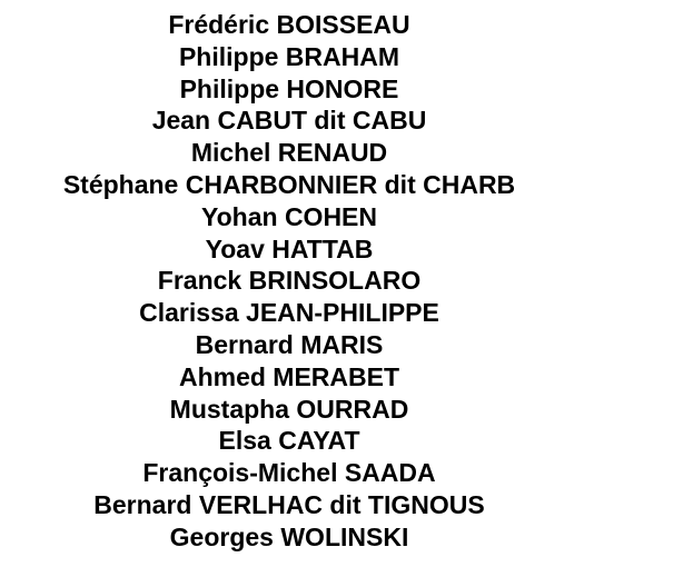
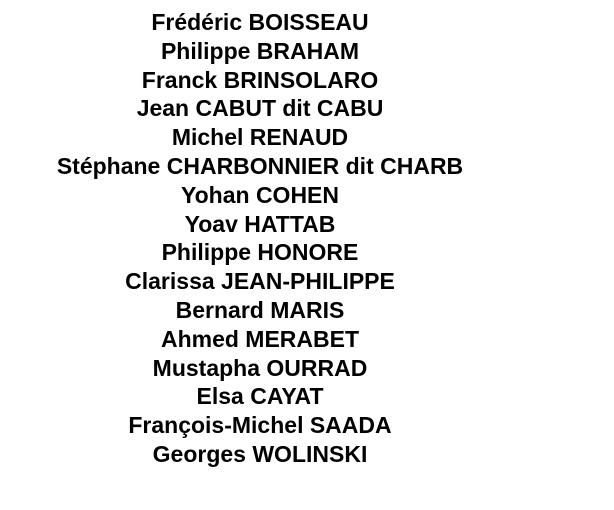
  Frédéric BOISSEAU
  Philippe BRAHAM
- Philippe HONORE
+ Franck BRINSOLARO
  Jean CABUT dit CABU
  Michel RENAUD
  Stéphane CHARBONNIER dit CHARB
  Yohan COHEN
  Yoav HATTAB
- Franck BRINSOLARO
+ Philippe HONORE
  Clarissa JEAN-PHILIPPE
  Bernard MARIS
  Ahmed MERABET
  Mustapha OURRAD
  Elsa CAYAT
  François-Michel SAADA
- Bernard VERLHAC dit TIGNOUS
  Georges WOLINSKI
